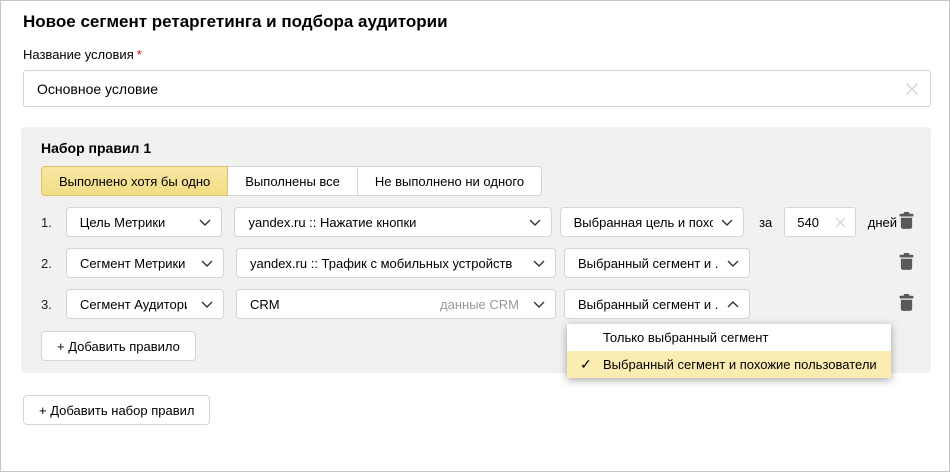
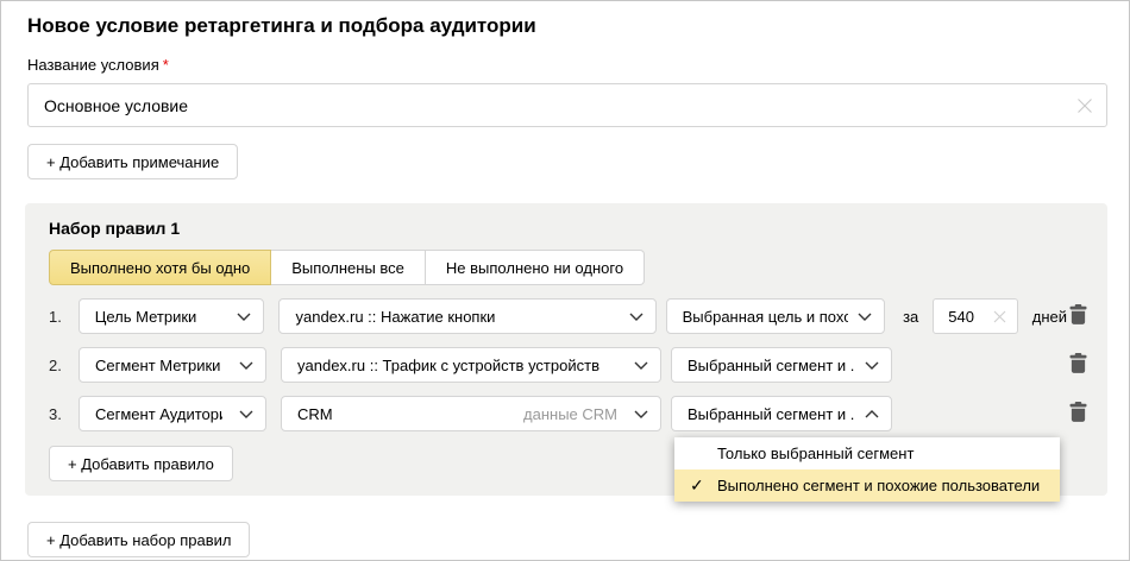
- Новое сегмент ретаргетинга и подбора аудитории
+ Новое условие ретаргетинга и подбора аудитории
  Название условия *
  Основное условие
+ + Добавить примечание
  Набор правил 1
  Выполнено хотя бы одно
  Выполнены все
  Не выполнено ни одного
  1.
  Цель Метрики
  yandex.ru :: Нажатие кнопки
  Выбранная цель и похо
  за
  540
  дней
  2.
  Сегмент Метрики
- yandex.ru :: Трафик с мобильных устройств
+ yandex.ru :: Трафик с устройств устройств
  Выбранный сегмент и .
  3.
  Сегмент Аудитор
  CRM
  данные CRM
  Выбранный сегмент и .
  Только выбранный сегмент
  ✓
- Выбранный сегмент и похожие пользователи
+ Выполнено сегмент и похожие пользователи
  + Добавить правило
  + Добавить набор правил
